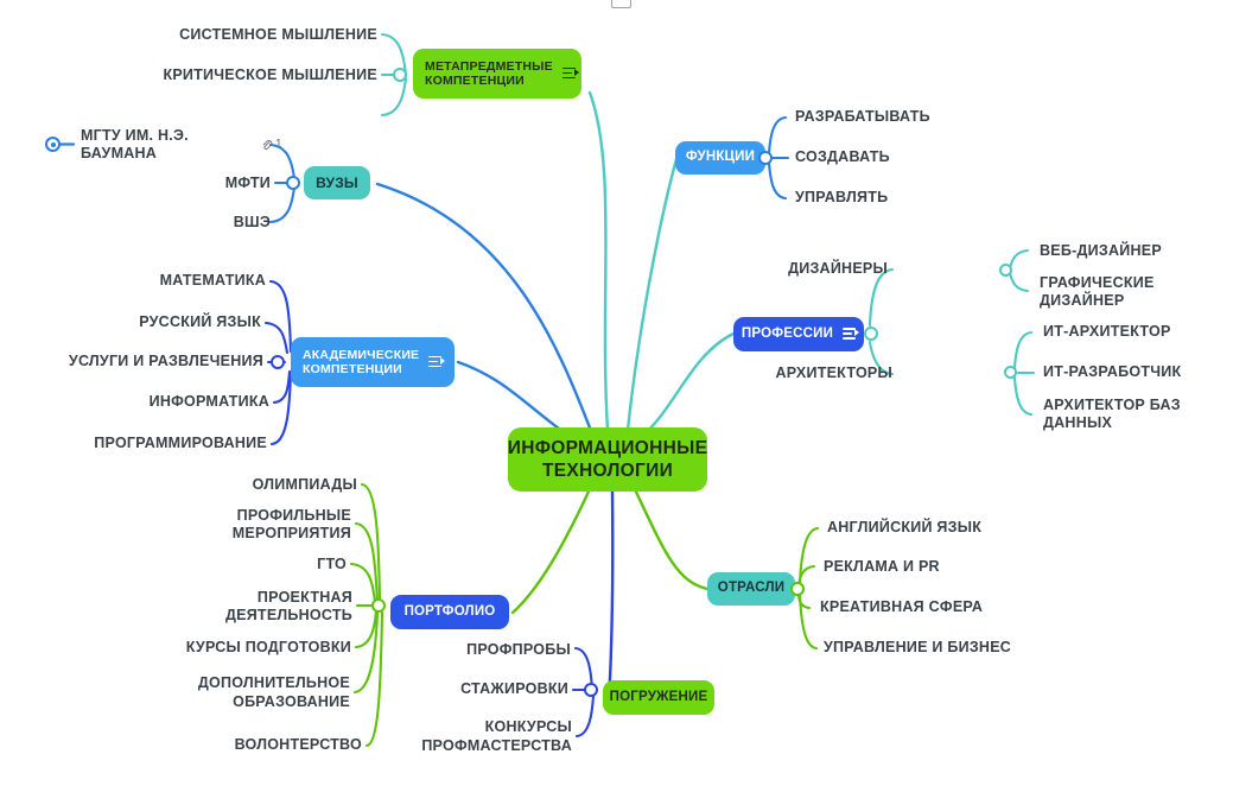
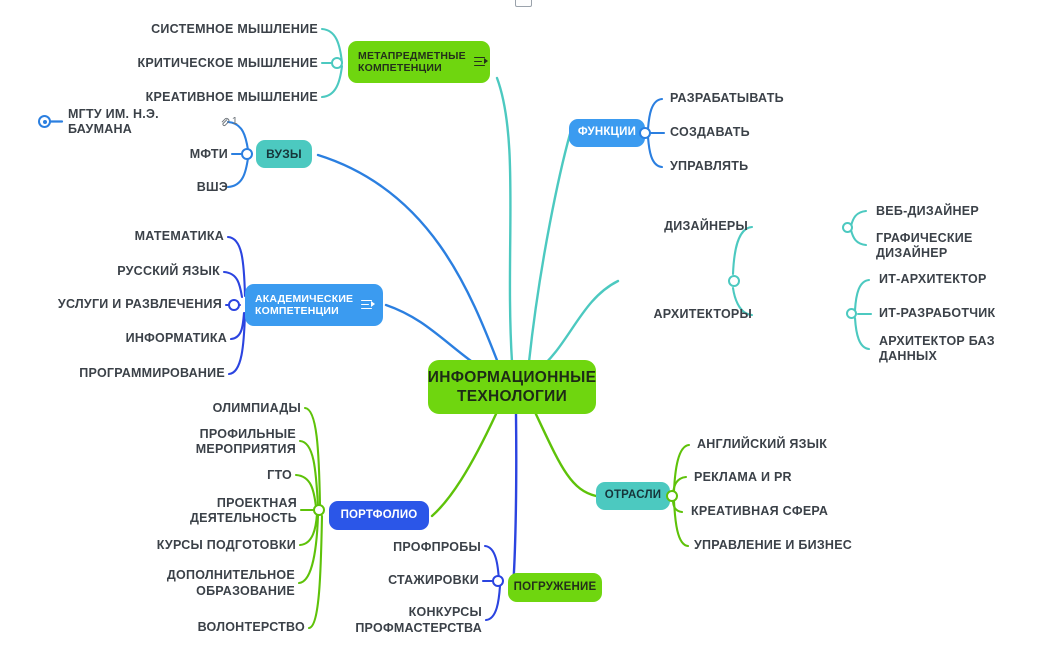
  ИНФОРМАЦИОННЫЕ
  ТЕХНОЛОГИИ
  МЕТАПРЕДМЕТНЫЕ
  КОМПЕТЕНЦИИ
  СИСТЕМНОЕ МЫШЛЕНИЕ
  КРИТИЧЕСКОЕ МЫШЛЕНИЕ
+ КРЕАТИВНОЕ МЫШЛЕНИЕ
  ВУЗЫ
  МГТУ ИМ. Н.Э. БАУМАНА
  1
  МФТИ
  ВШЭ
  АКАДЕМИЧЕСКИЕ
  КОМПЕТЕНЦИИ
  МАТЕМАТИКА
  РУССКИЙ ЯЗЫК
  УСЛУГИ И РАЗВЛЕЧЕНИЯ
  ИНФОРМАТИКА
  ПРОГРАММИРОВАНИЕ
  ПОРТФОЛИО
  ОЛИМПИАДЫ
  ПРОФИЛЬНЫЕ МЕРОПРИЯТИЯ
  ГТО
  ПРОЕКТНАЯ ДЕЯТЕЛЬНОСТЬ
  КУРСЫ ПОДГОТОВКИ
  ДОПОЛНИТЕЛЬНОЕ
  ОБРАЗОВАНИЕ
  ВОЛОНТЕРСТВО
  ПОГРУЖЕНИЕ
  ПРОФПРОБЫ
  СТАЖИРОВКИ
  КОНКУРСЫ
  ПРОФМАСТЕРСТВА
  ФУНКЦИИ
  РАЗРАБАТЫВАТЬ
  СОЗДАВАТЬ
  УПРАВЛЯТЬ
- ПРОФЕССИИ
  ДИЗАЙНЕРЫ
  ВЕБ-ДИЗАЙНЕР
  ГРАФИЧЕСКИЕ ДИЗАЙНЕР
  АРХИТЕКТОРЫ
  ИТ-АРХИТЕКТОР
  ИТ-РАЗРАБОТЧИК
  АРХИТЕКТОР БАЗ ДАННЫХ
  ОТРАСЛИ
  АНГЛИЙСКИЙ ЯЗЫК
  РЕКЛАМА И PR
  КРЕАТИВНАЯ СФЕРА
  УПРАВЛЕНИЕ И БИЗНЕС
